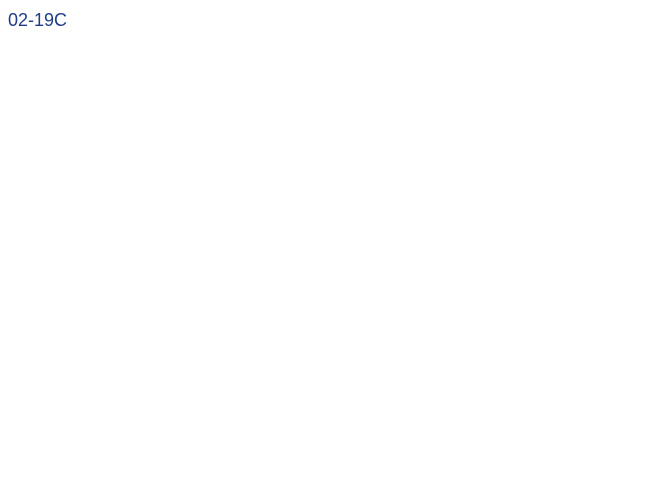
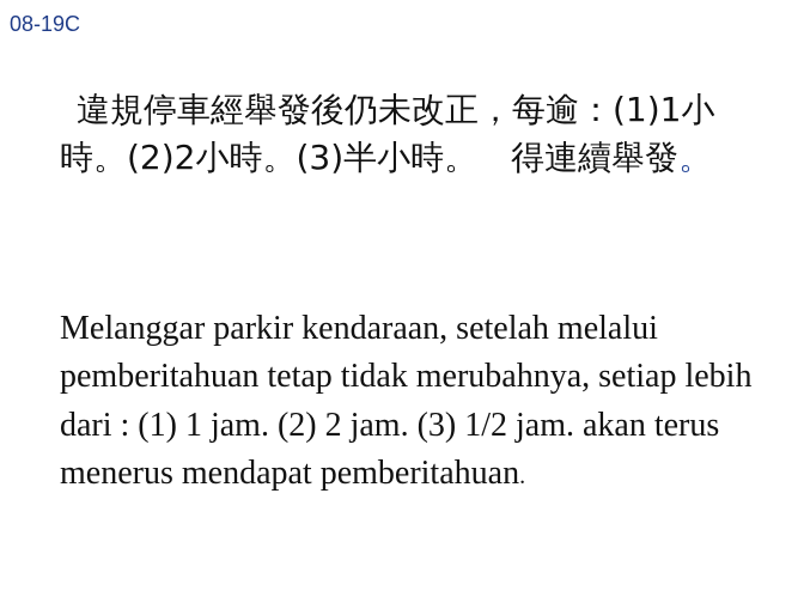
- 02-19C
+ 08-19C
+ 違規停車經舉發後仍未改正，每逾：(1)1小時。(2)2小時。(3)半小時。 得連續舉發。
+ Melanggar parkir kendaraan, setelah melalui pemberitahuan tetap tidak merubahnya, setiap lebih dari : (1) 1 jam. (2) 2 jam. (3) 1/2 jam. akan terus menerus mendapat pemberitahuan.
